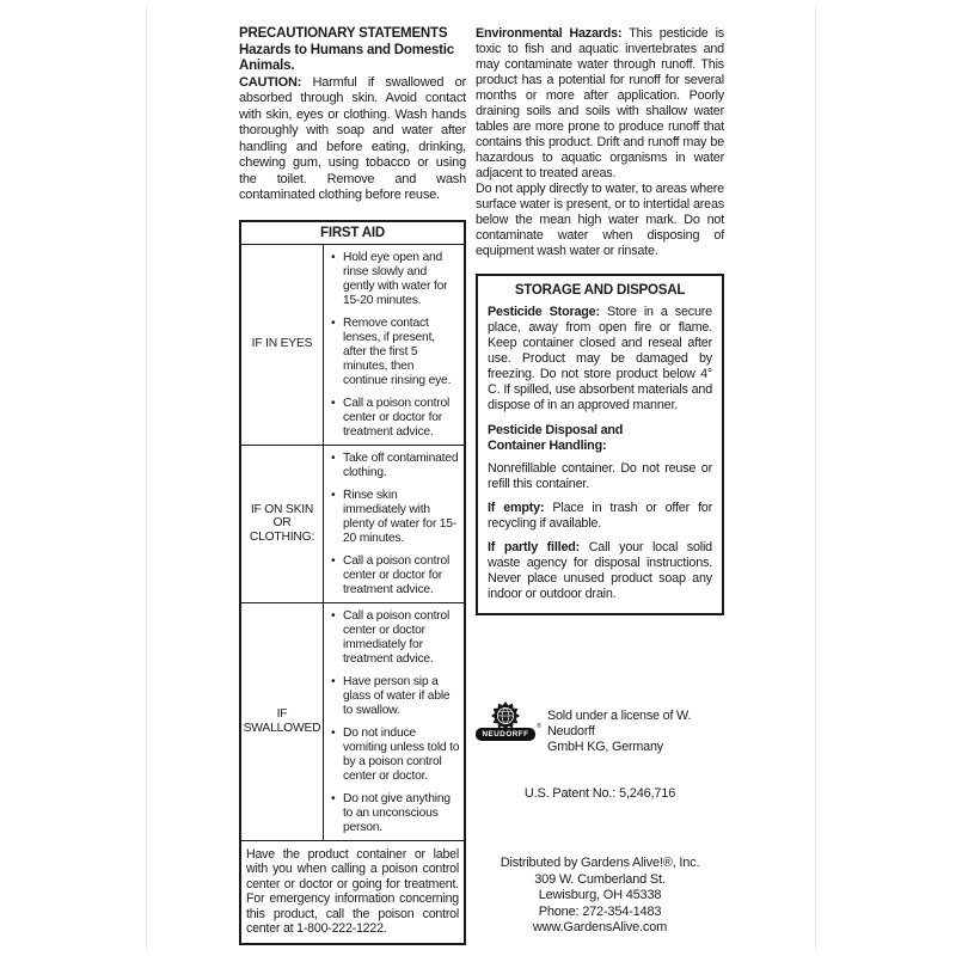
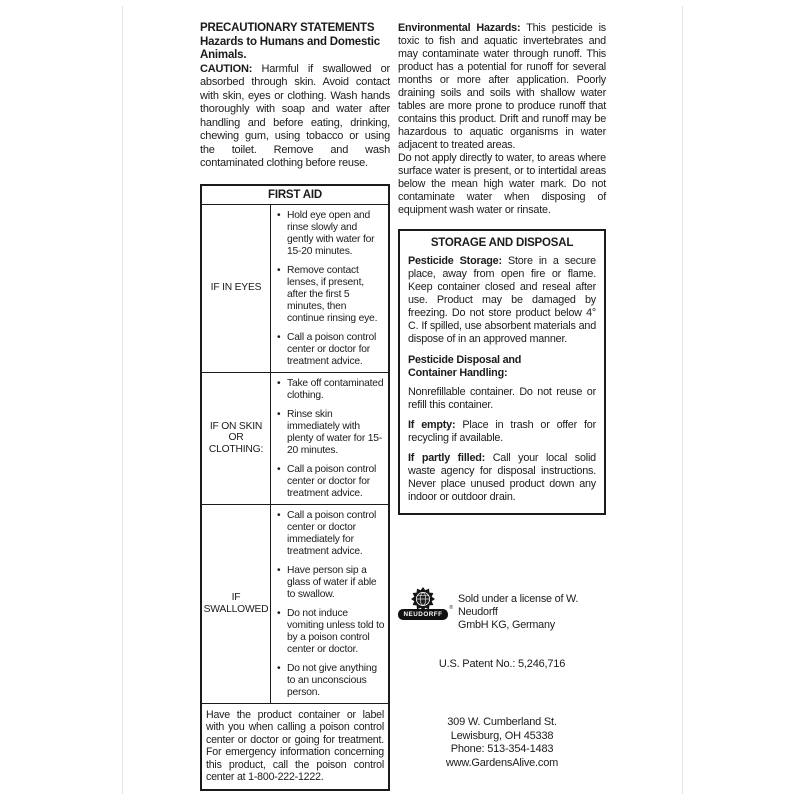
  PRECAUTIONARY STATEMENTS
  Hazards to Humans and Domestic Animals.
  CAUTION: Harmful if swallowed or absorbed through skin. Avoid contact with skin, eyes or clothing. Wash hands thoroughly with soap and water after handling and before eating, drinking, chewing gum, using tobacco or using the toilet. Remove and wash contaminated clothing before reuse.
  FIRST AID
  IF IN EYES
  Hold eye open and rinse slowly and gently with water for 15-20 minutes.
  Remove contact lenses, if present, after the first 5 minutes, then continue rinsing eye.
  Call a poison control center or doctor for treatment advice.
  IF ON SKIN OR CLOTHING:
  Take off contaminated clothing.
  Rinse skin immediately with plenty of water for 15-20 minutes.
  Call a poison control center or doctor for treatment advice.
  IF SWALLOWED
  Call a poison control center or doctor immediately for treatment advice.
  Have person sip a glass of water if able to swallow.
  Do not induce vomiting unless told to by a poison control center or doctor.
  Do not give anything to an unconscious person.
  Have the product container or label with you when calling a poison control center or doctor or going for treatment. For emergency information concerning this product, call the poison control center at 1-800-222-1222.
  Environmental Hazards: This pesticide is toxic to fish and aquatic invertebrates and may contaminate water through runoff. This product has a potential for runoff for several months or more after application. Poorly draining soils and soils with shallow water tables are more prone to produce runoff that contains this product. Drift and runoff may be hazardous to aquatic organisms in water adjacent to treated areas.
  Do not apply directly to water, to areas where surface water is present, or to intertidal areas below the mean high water mark. Do not contaminate water when disposing of equipment wash water or rinsate.
  STORAGE AND DISPOSAL
  Pesticide Storage: Store in a secure place, away from open fire or flame. Keep container closed and reseal after use. Product may be damaged by freezing. Do not store product below 4° C. If spilled, use absorbent materials and dispose of in an approved manner.
  Pesticide Disposal and
  Container Handling:
  Nonrefillable container. Do not reuse or refill this container.
  If empty: Place in trash or offer for recycling if available.
- If partly filled: Call your local solid waste agency for disposal instructions. Never place unused product soap any indoor or outdoor drain.
+ If partly filled: Call your local solid waste agency for disposal instructions. Never place unused product down any indoor or outdoor drain.
  Sold under a license of W. Neudorff
  GmbH KG, Germany
  U.S. Patent No.: 5,246,716
- Distributed by Gardens Alive!®, Inc.
  309 W. Cumberland St.
  Lewisburg, OH 45338
- Phone: 272-354-1483
+ Phone: 513-354-1483
  www.GardensAlive.com
